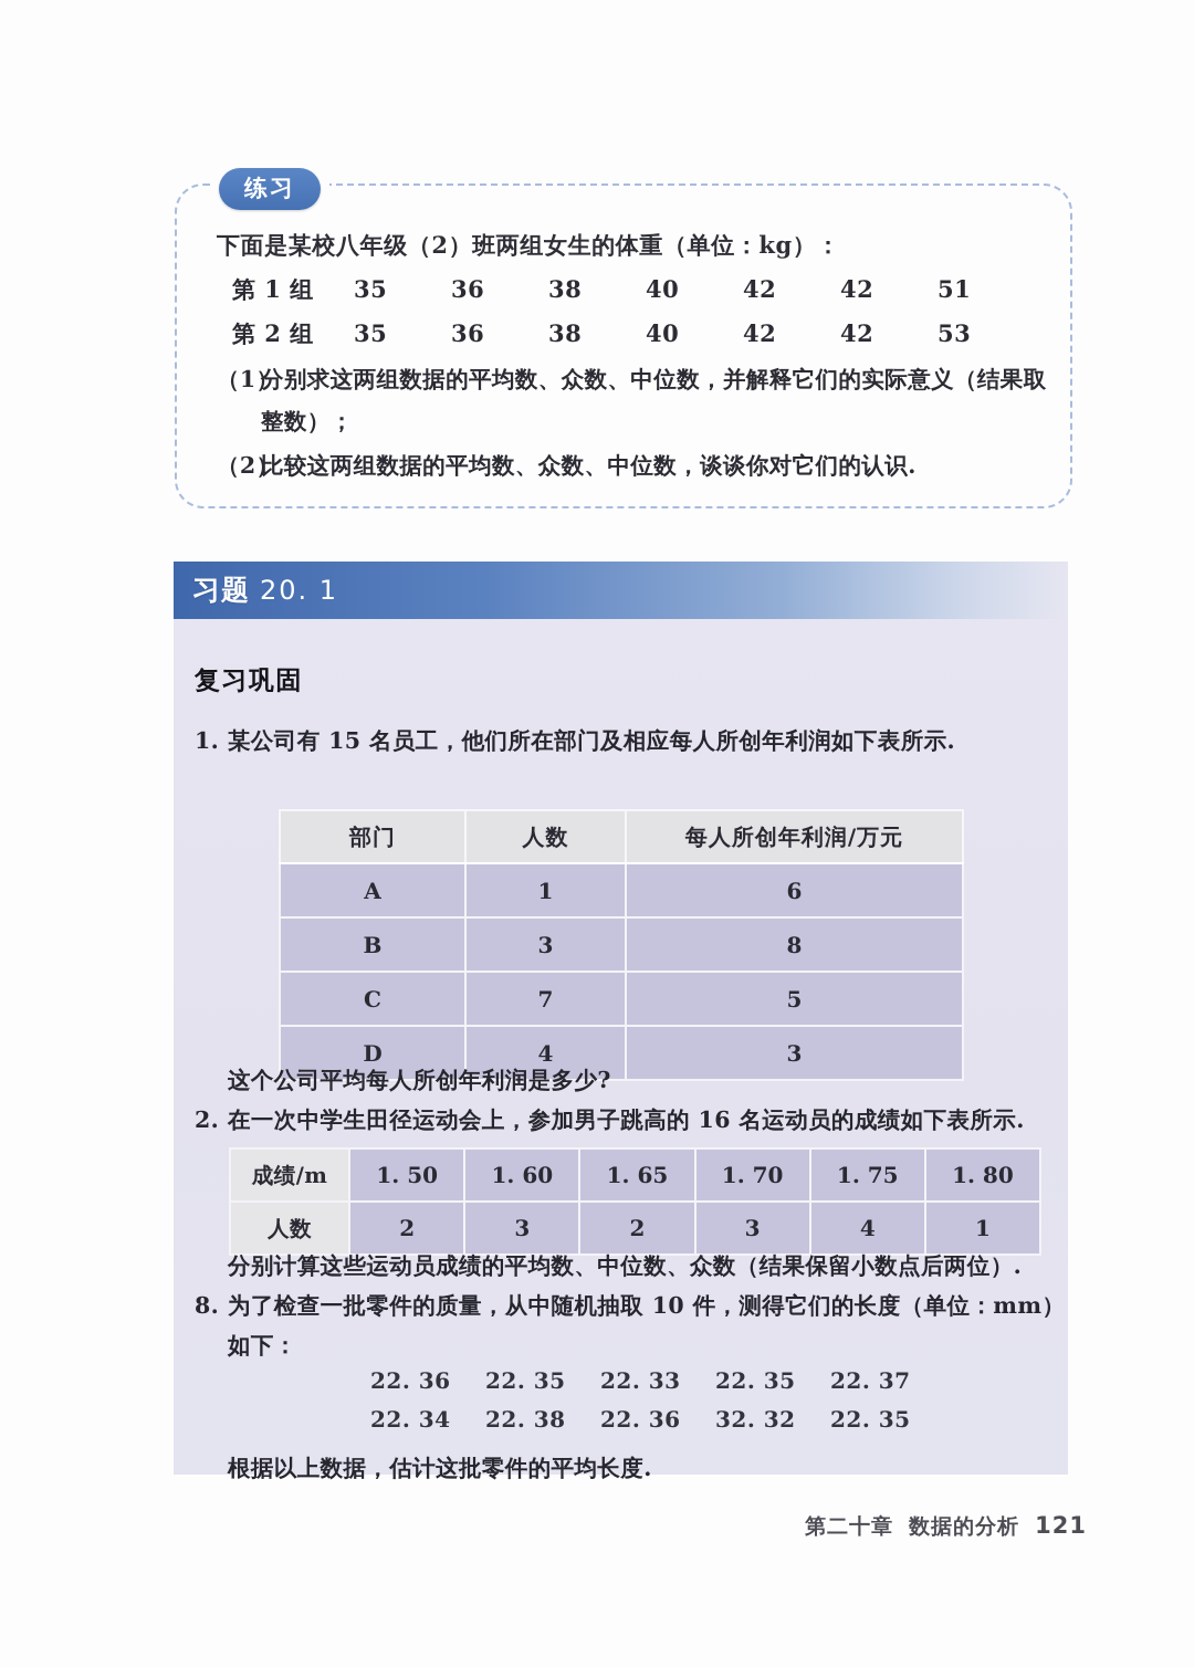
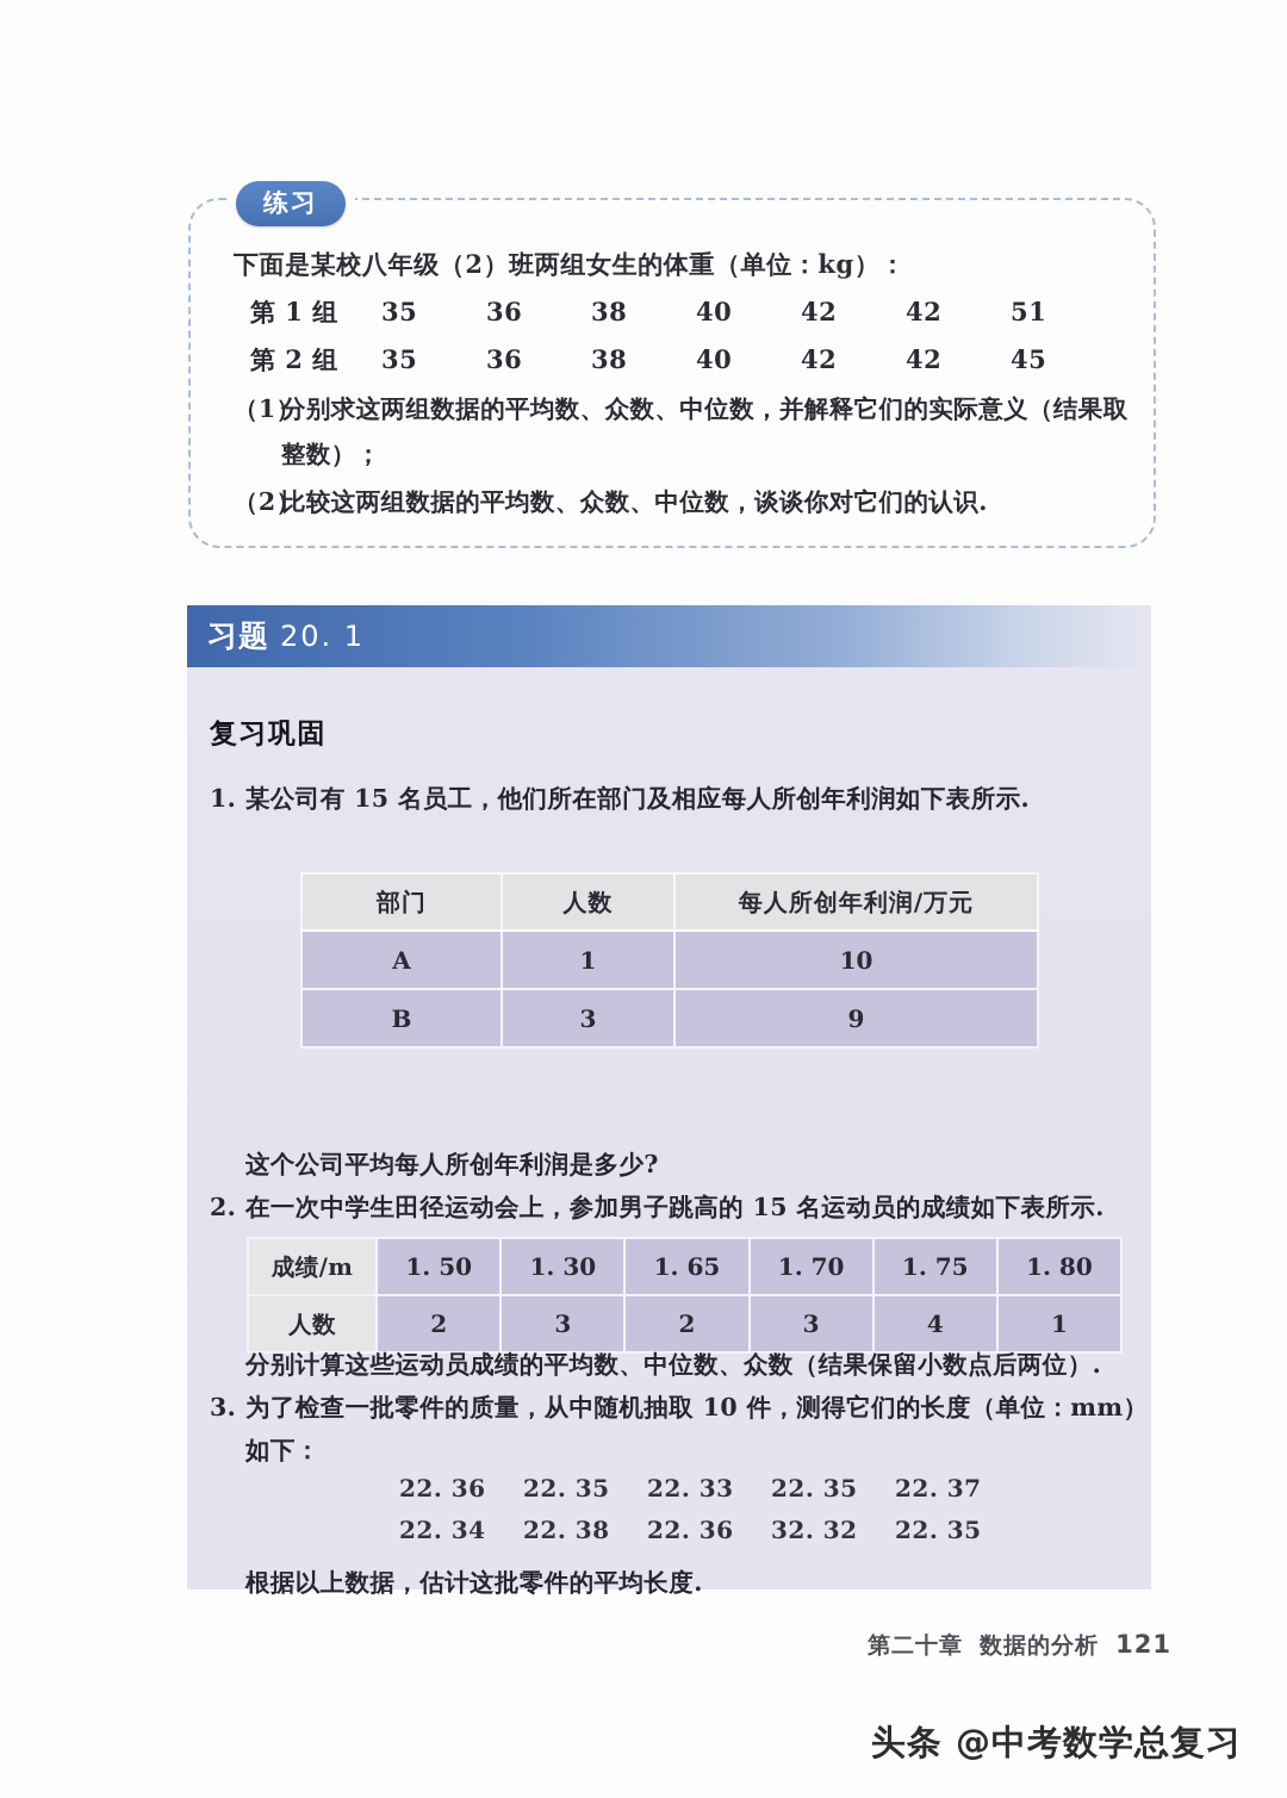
  练习
  下面是某校八年级（2）班两组女生的体重（单位：kg）：
  第 1 组
  35
  36
  38
  40
  42
  42
  51
  第 2 组
  35
  36
  38
  40
  42
  42
- 53
+ 45
  分别求这两组数据的平均数、众数、中位数，并解释它们的实际意义（结果取整数）；
  比较这两组数据的平均数、众数、中位数，谈谈你对它们的认识.
  习题
  20. 1
  复习巩固
  1.
  某公司有 15 名员工，他们所在部门及相应每人所创年利润如下表所示.
  部门	人数	每人所创年利润/万元
- A	1	6
+ A	1	10
- B	3	8
+ B	3	9
- C	7	5
- D	4	3
  这个公司平均每人所创年利润是多少?
  2.
- 在一次中学生田径运动会上，参加男子跳高的 16 名运动员的成绩如下表所示.
+ 在一次中学生田径运动会上，参加男子跳高的 15 名运动员的成绩如下表所示.
- 成绩/m	1. 50	1. 60	1. 65	1. 70	1. 75	1. 80
+ 成绩/m	1. 50	1. 30	1. 65	1. 70	1. 75	1. 80
  人数	2	3	2	3	4	1
  分别计算这些运动员成绩的平均数、中位数、众数（结果保留小数点后两位）.
- 8.
+ 3.
  为了检查一批零件的质量，从中随机抽取 10 件，测得它们的长度（单位：mm）
  如下：
  22. 36
  22. 35
  22. 33
  22. 35
  22. 37
  22. 34
  22. 38
  22. 36
  32. 32
  22. 35
  根据以上数据，估计这批零件的平均长度.
  第二十章
  数据的分析
  121
+ 头条 @中考数学总复习
